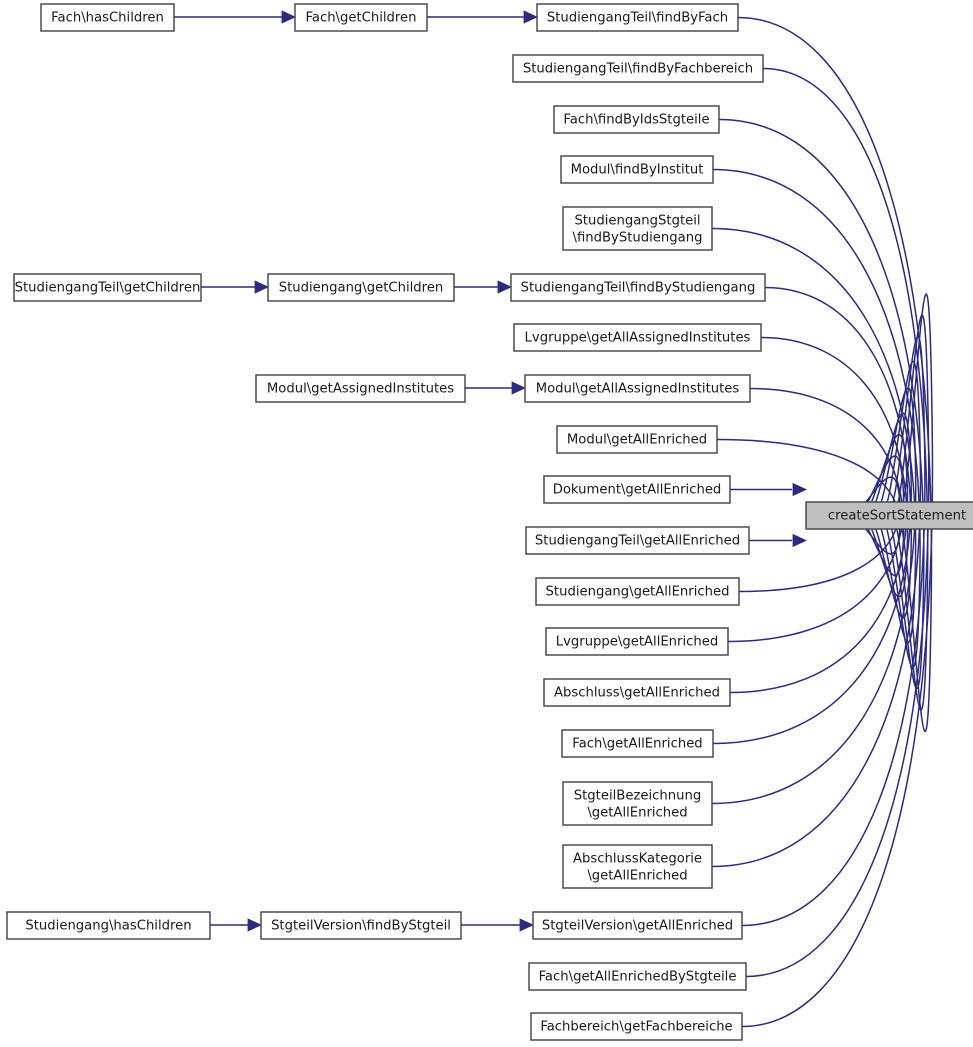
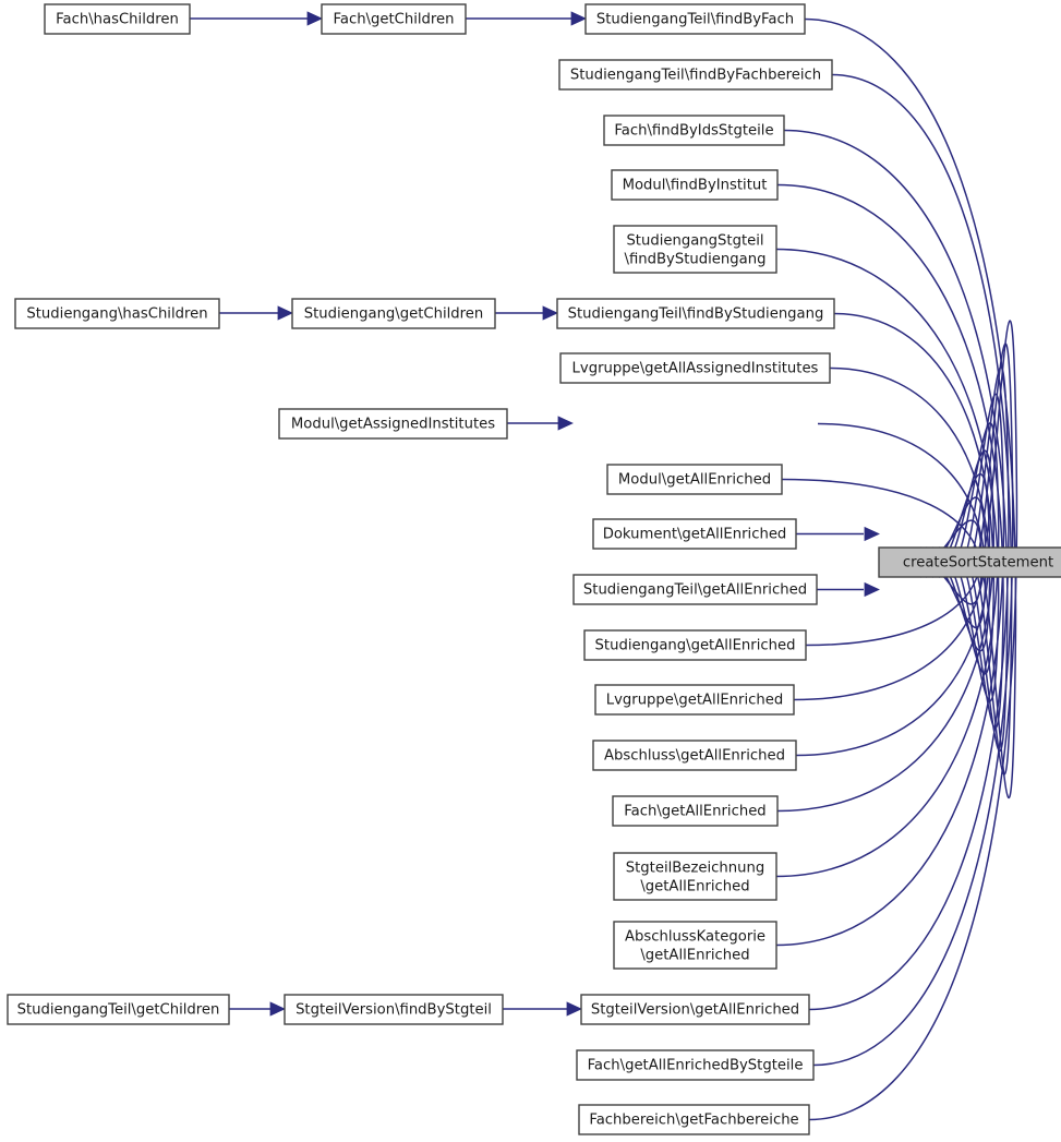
  Fach\hasChildren
- StudiengangTeil\getChildren
+ Studiengang\hasChildren
  Modul\getAssignedInstitutes
- Studiengang\hasChildren
+ StudiengangTeil\getChildren
  Fach\getChildren
  Studiengang\getChildren
  StgteilVersion\findByStgteil
  StudiengangTeil\findByFach
  StudiengangTeil\findByFachbereich
  Fach\findByIdsStgteile
  Modul\findByInstitut
  StudiengangStgteil \findByStudiengang
  StudiengangTeil\findByStudiengang
  Lvgruppe\getAllAssignedInstitutes
- Modul\getAllAssignedInstitutes
  Modul\getAllEnriched
  Dokument\getAllEnriched
  StudiengangTeil\getAllEnriched
  Studiengang\getAllEnriched
  Lvgruppe\getAllEnriched
  Abschluss\getAllEnriched
  Fach\getAllEnriched
  StgteilBezeichnung \getAllEnriched
  AbschlussKategorie \getAllEnriched
  StgteilVersion\getAllEnriched
  Fach\getAllEnrichedByStgteile
  Fachbereich\getFachbereiche
  createSortStatement
